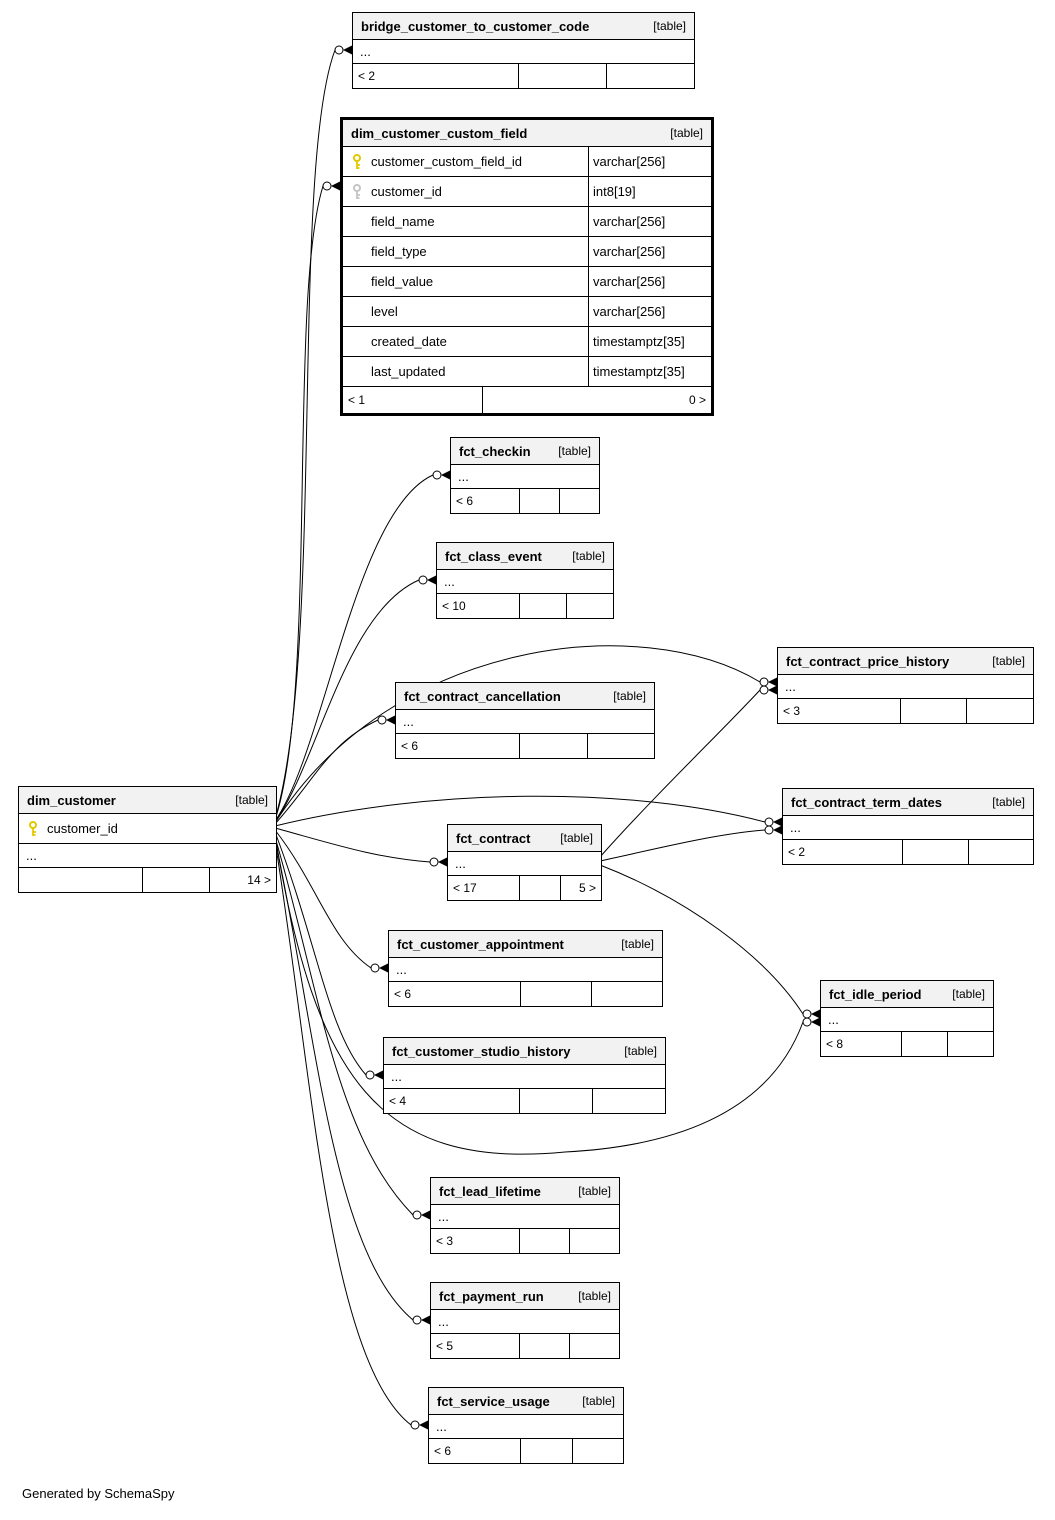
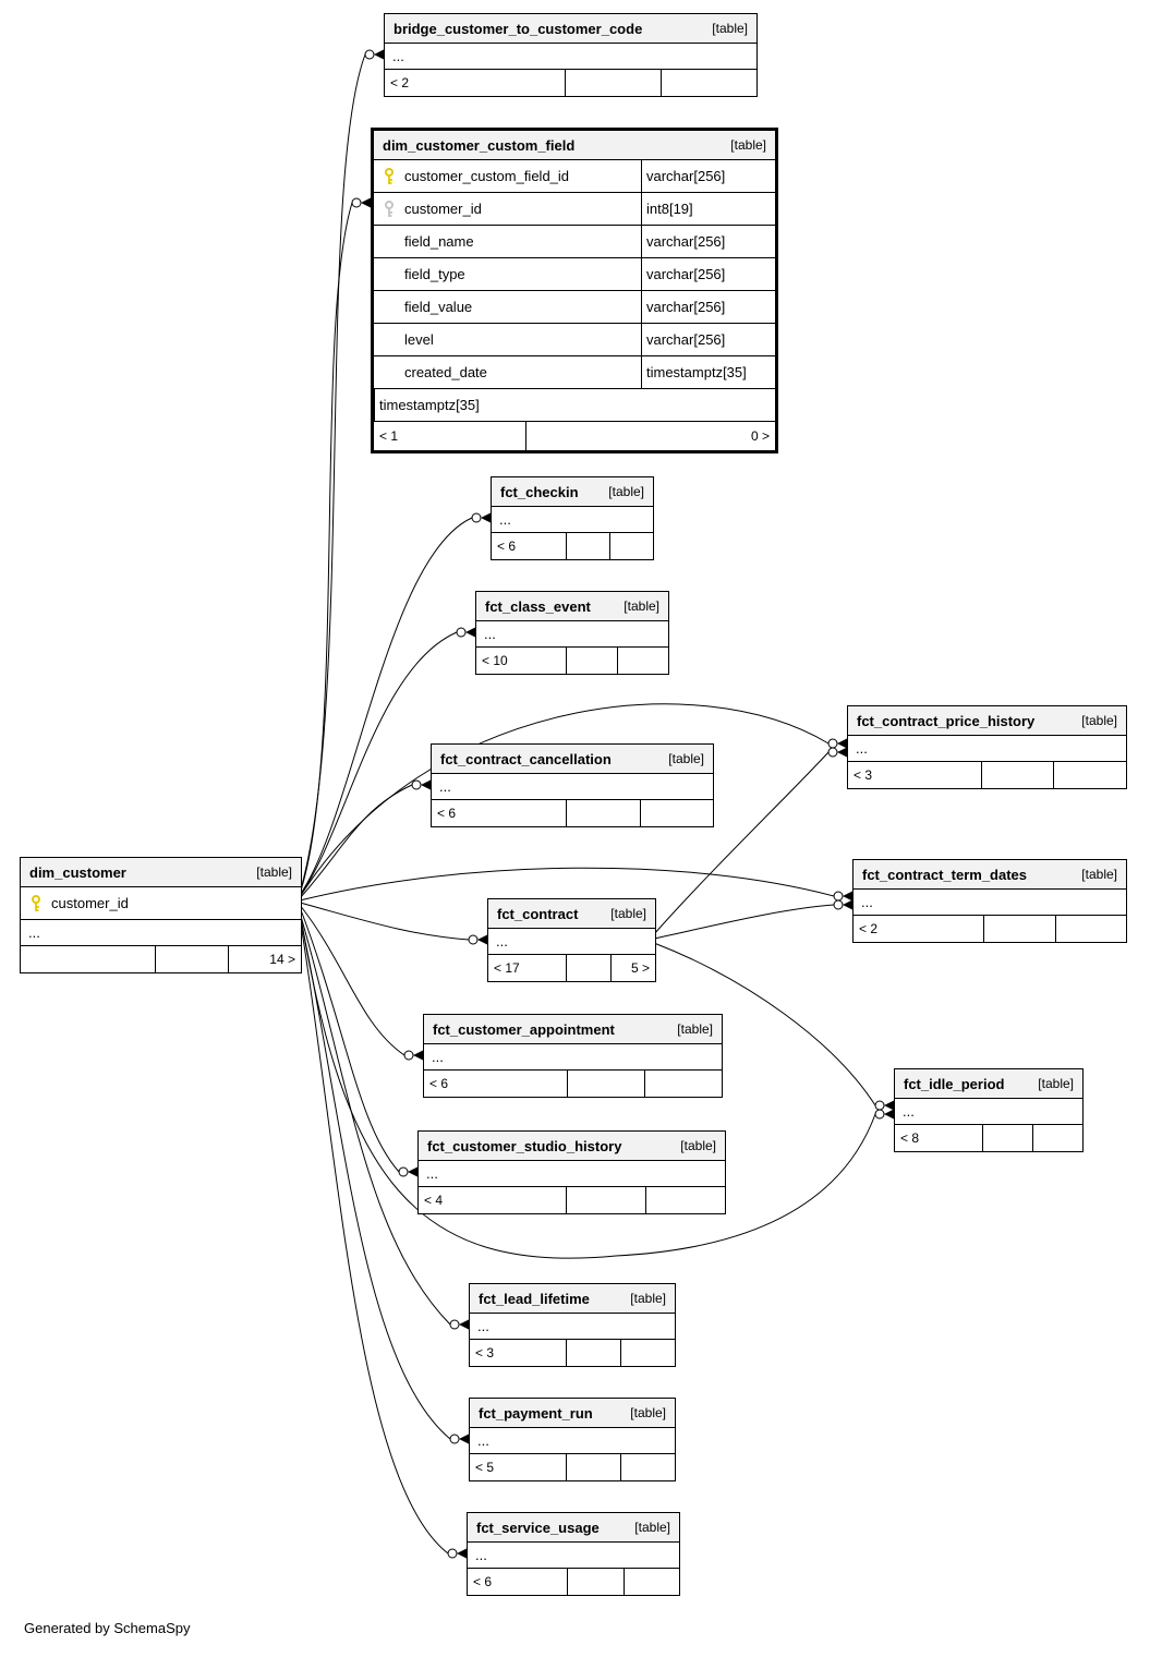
  bridge_customer_to_customer_code
  [table]
  ...
  < 2
  dim_customer_custom_field
  [table]
  customer_custom_field_id
  varchar[256]
  customer_id
  int8[19]
  field_name
  varchar[256]
  field_type
  varchar[256]
  field_value
  varchar[256]
  level
  varchar[256]
  created_date
  timestamptz[35]
- last_updated
  timestamptz[35]
  < 1
  0 >
  fct_checkin
  [table]
  ...
  < 6
  fct_class_event
  [table]
  ...
  < 10
  fct_contract_price_history
  [table]
  ...
  < 3
  fct_contract_cancellation
  [table]
  ...
  < 6
  fct_contract_term_dates
  [table]
  ...
  < 2
  dim_customer
  [table]
  customer_id
  ...
  14 >
  fct_contract
  [table]
  ...
  < 17
  5 >
  fct_customer_appointment
  [table]
  ...
  < 6
  fct_idle_period
  [table]
  ...
  < 8
  fct_customer_studio_history
  [table]
  ...
  < 4
  fct_lead_lifetime
  [table]
  ...
  < 3
  fct_payment_run
  [table]
  ...
  < 5
  fct_service_usage
  [table]
  ...
  < 6
  Generated by SchemaSpy
